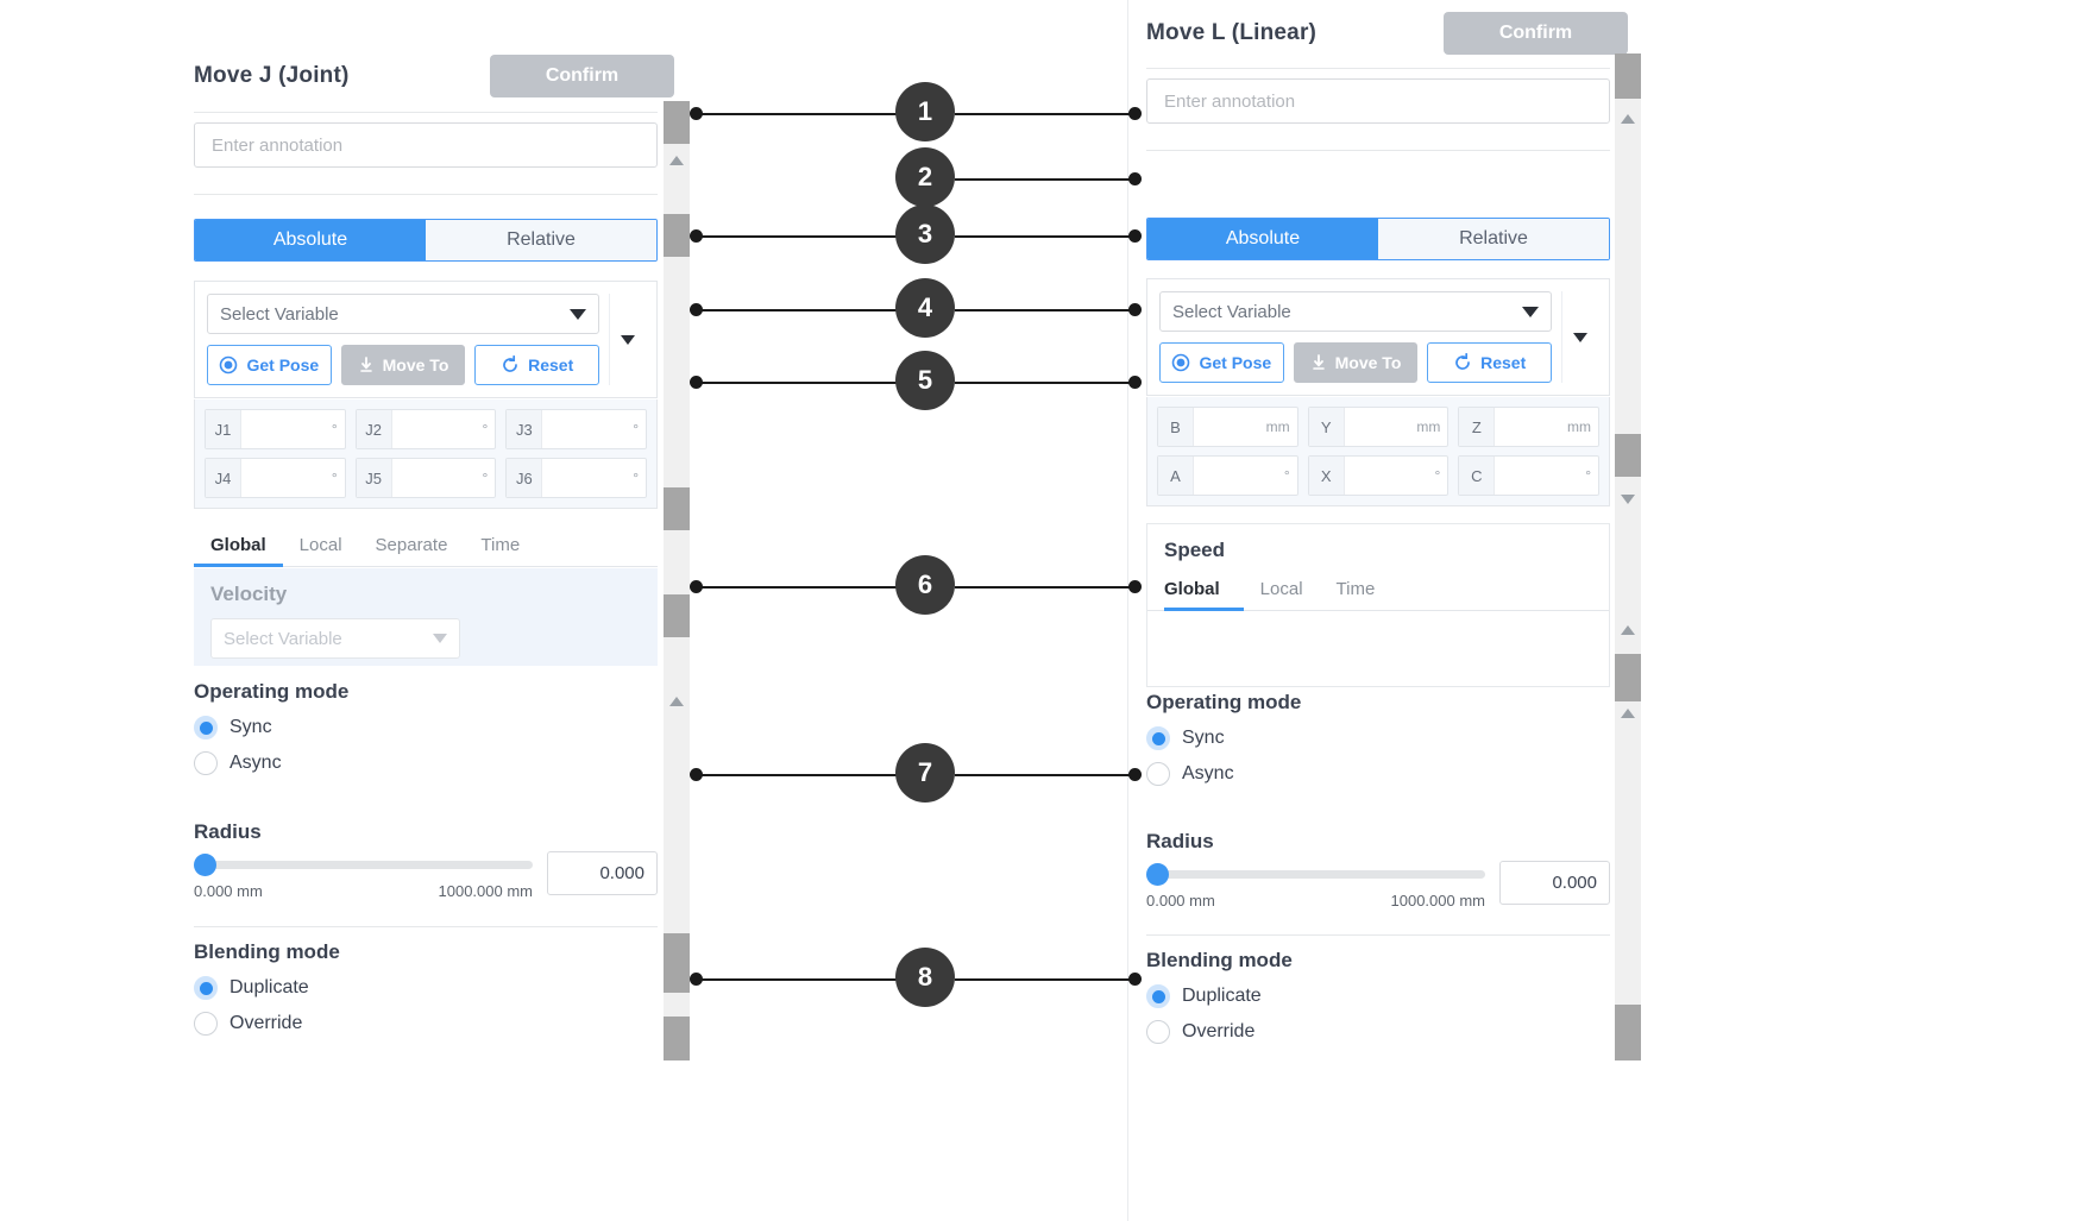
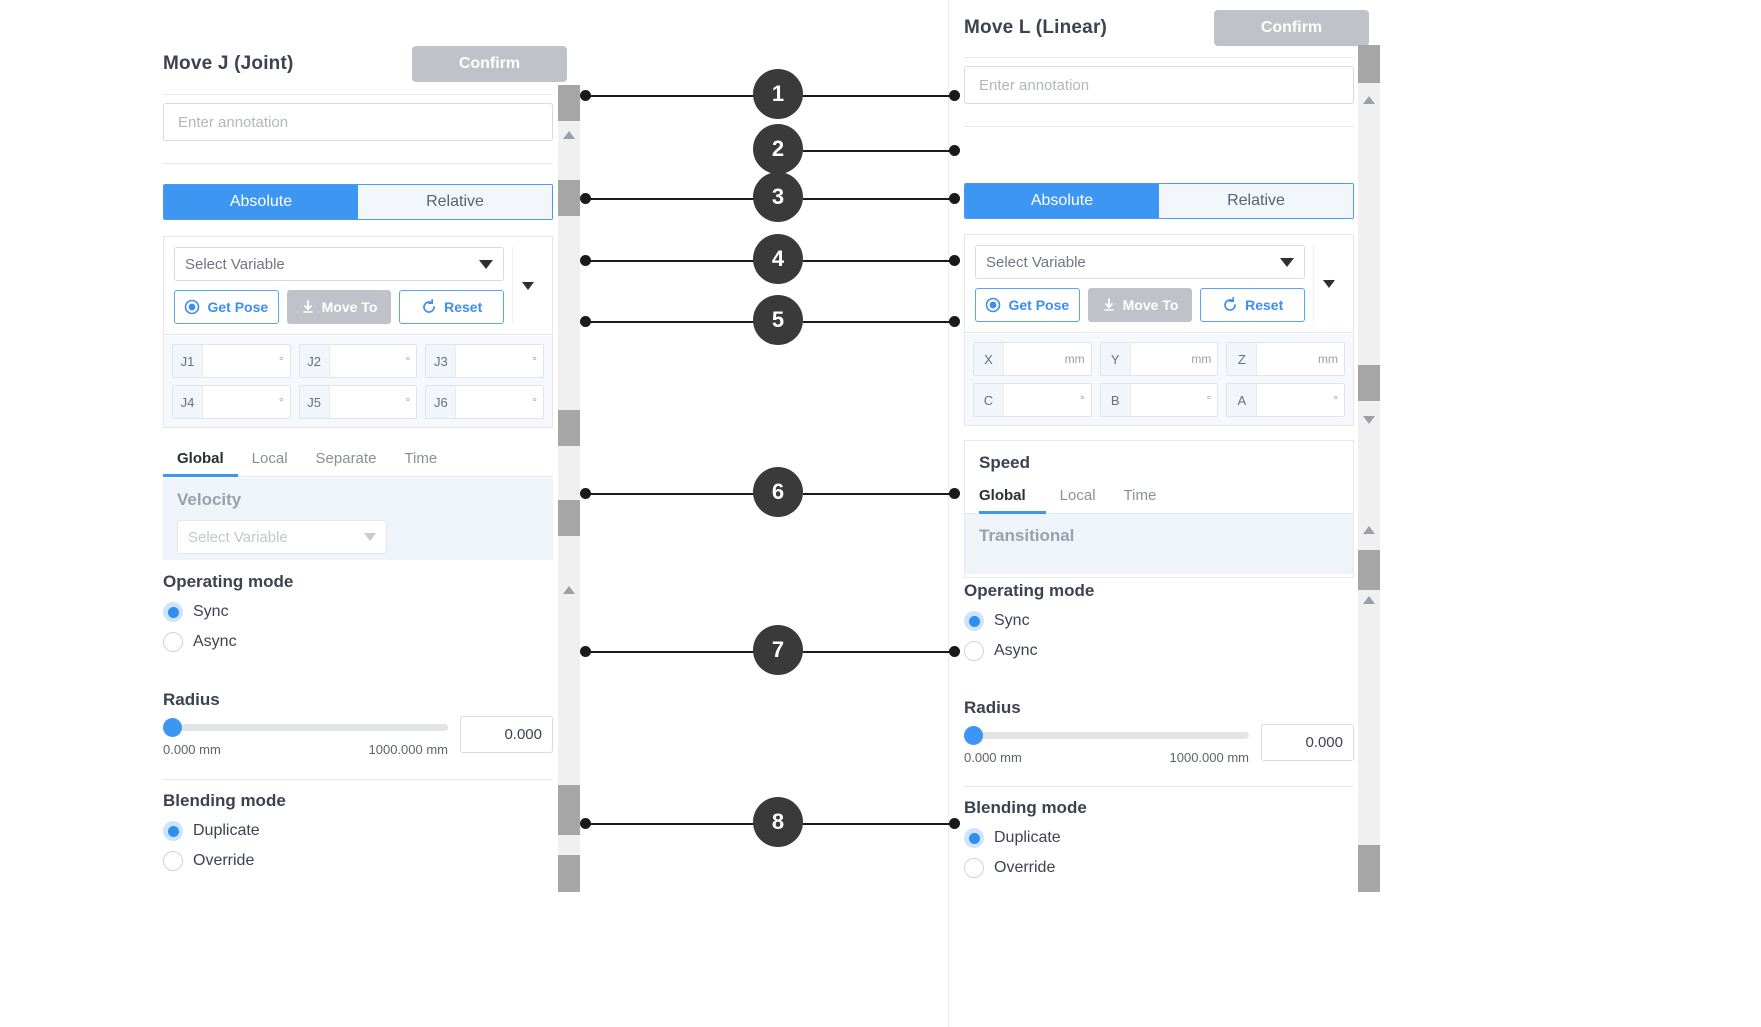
  Move J (Joint)
  Confirm
  Enter annotation
  Absolute
  Relative
  Select Variable
  Get Pose
  Move To
  Reset
  J1
  °
  J2
  °
  J3
  °
  J4
  °
  J5
  °
  J6
  °
  Global
  Local
  Separate
  Time
  Velocity
  Select Variable
  Operating mode
  Sync
  Async
  Radius
  0.000 mm
  1000.000 mm
  0.000
  Blending mode
  Duplicate
  Override
  Move L (Linear)
  Confirm
  Enter annotation
  Absolute
  Relative
  Select Variable
  Get Pose
  Move To
  Reset
- B
+ X
  mm
  Y
  mm
  Z
  mm
- A
+ C
  °
- X
+ B
  °
- C
+ A
  °
  Speed
  Global
  Local
  Time
+ Transitional
  Operating mode
  Sync
  Async
  Radius
  0.000 mm
  1000.000 mm
  0.000
  Blending mode
  Duplicate
  Override
  1
  2
  3
  4
  5
  6
  7
  8
